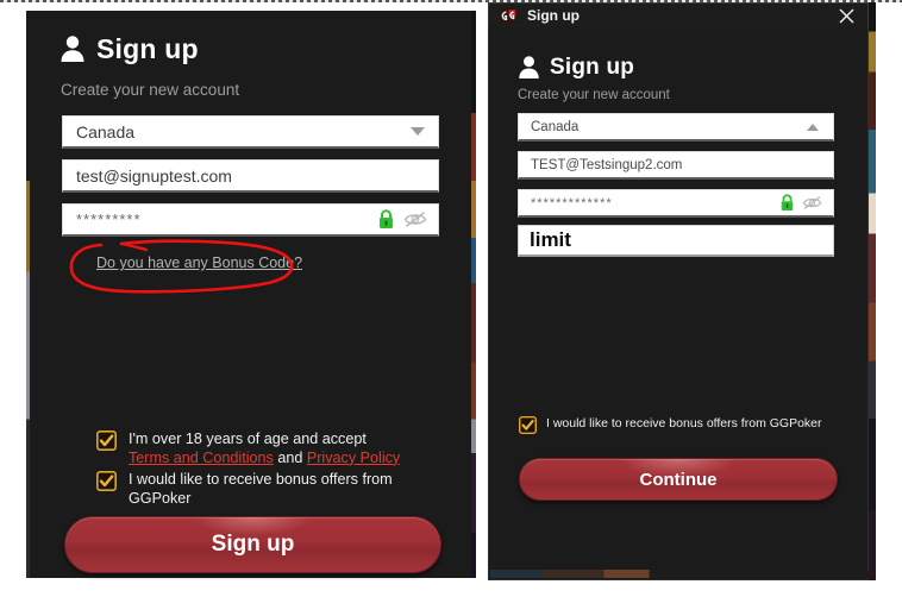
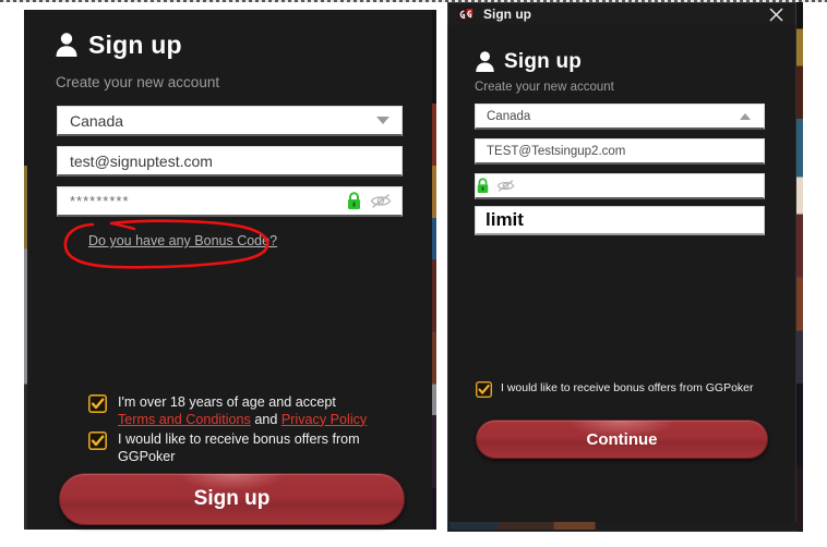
  Sign up
  Create your new account
  Canada
  test@signuptest.com
  *********
  Do you have any Bonus Cod?
  I'm over 18 years of age and accept
  Terms and Conditions and Privacy Policy
  I would like to receive bonus offers from GGPoker
  Sign up
  Sign up
  Sign up
  Create your new account
  Canada
  TEST@Testsingup2.com
- *************
  limit
  I would like to receive bonus offers from GGPoker
  Continue
